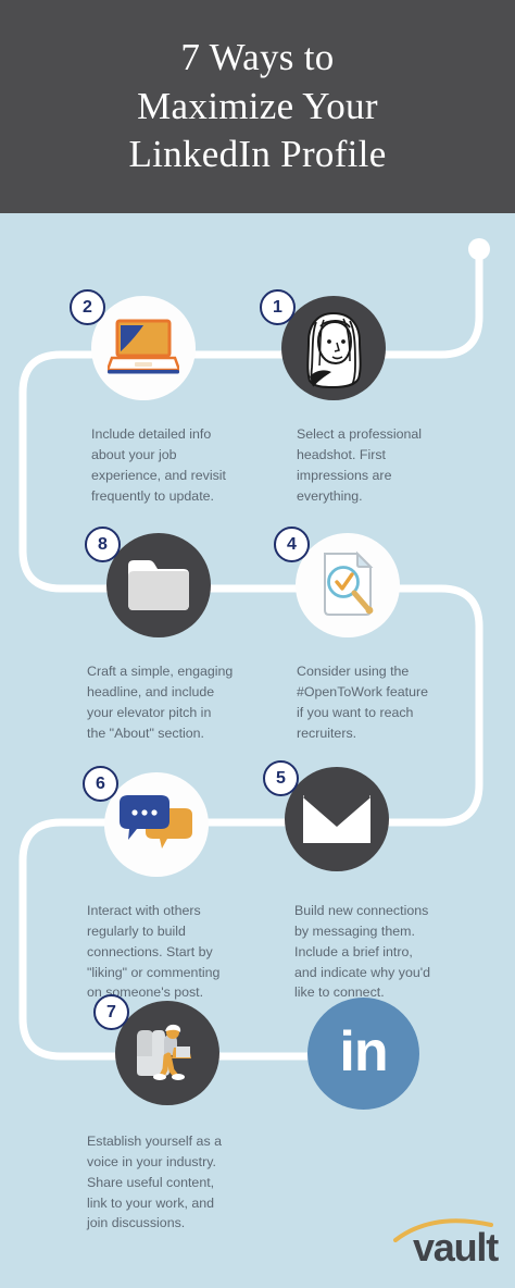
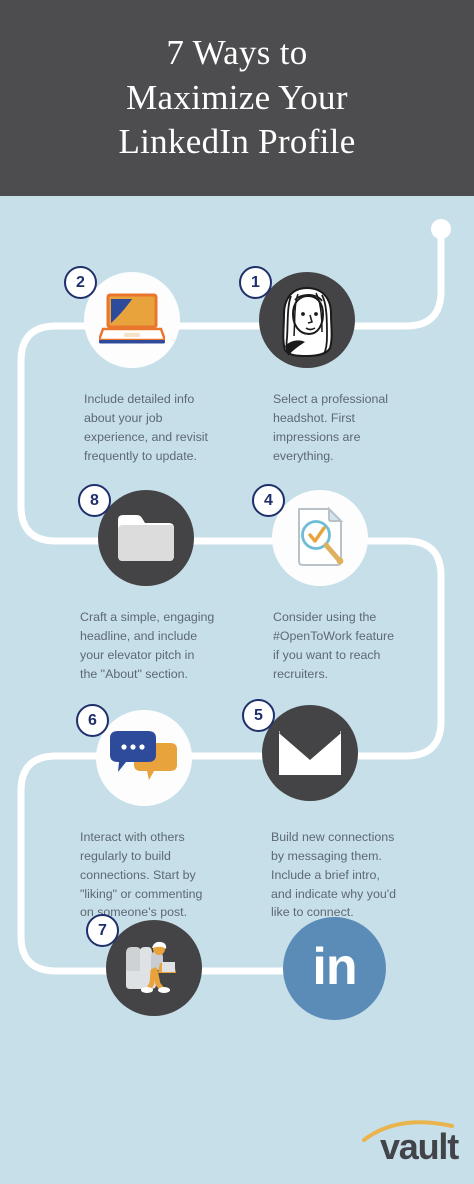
  7 Ways to
  Maximize Your
  LinkedIn Profile
  2
  Include detailed info
  about your job
  experience, and revisit
  frequently to update.
  1
  Select a professional
  headshot. First
  impressions are
  everything.
  8
  Craft a simple, engaging
  headline, and include
  your elevator pitch in
  the "About" section.
  4
  Consider using the
  #OpenToWork feature
  if you want to reach
  recruiters.
  6
  Interact with others
  regularly to build
  connections. Start by
  "liking" or commenting
  on someone's post.
  5
  Build new connections
  by messaging them.
  Include a brief intro,
  and indicate why you'd
  like to connect.
  7
- Establish yourself as a
- voice in your industry.
- Share useful content,
- link to your work, and
- join discussions.
  in
  vault
